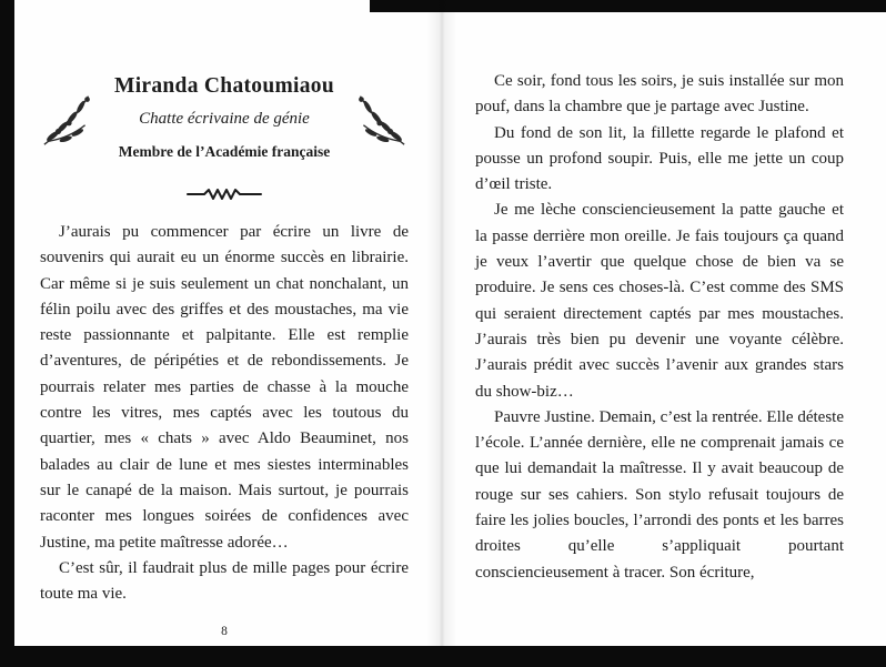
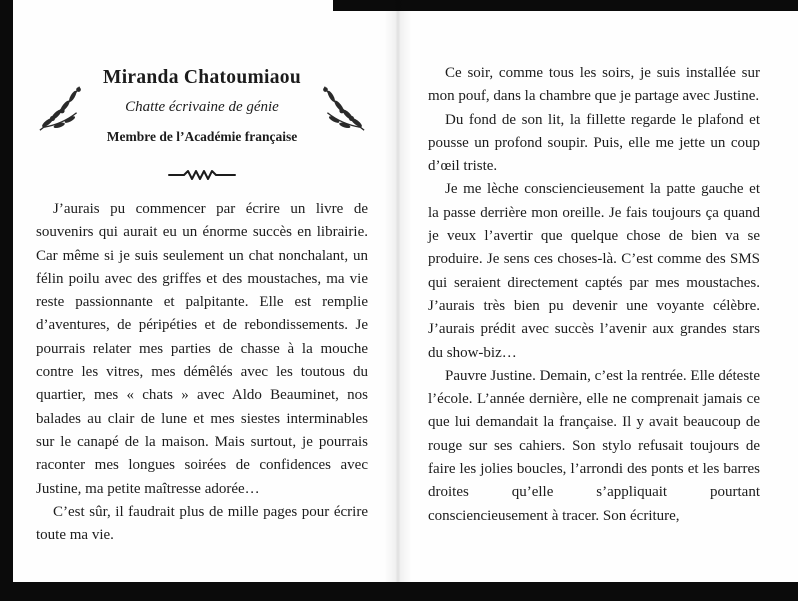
  Miranda Chatoumiaou
  Chatte écrivaine de génie
  Membre de l’Académie française
- J’aurais pu commencer par écrire un livre de souvenirs qui aurait eu un énorme succès en librairie. Car même si je suis seulement un chat nonchalant, un félin poilu avec des griffes et des moustaches, ma vie reste passionnante et palpitante. Elle est remplie d’aventures, de péripéties et de rebondissements. Je pourrais relater mes parties de chasse à la mouche contre les vitres, mes captés avec les toutous du quartier, mes « chats » avec Aldo Beauminet, nos balades au clair de lune et mes siestes interminables sur le canapé de la maison. Mais surtout, je pourrais raconter mes longues soirées de confidences avec Justine, ma petite maîtresse adorée…
+ J’aurais pu commencer par écrire un livre de souvenirs qui aurait eu un énorme succès en librairie. Car même si je suis seulement un chat nonchalant, un félin poilu avec des griffes et des moustaches, ma vie reste passionnante et palpitante. Elle est remplie d’aventures, de péripéties et de rebondissements. Je pourrais relater mes parties de chasse à la mouche contre les vitres, mes démêlés avec les toutous du quartier, mes « chats » avec Aldo Beauminet, nos balades au clair de lune et mes siestes interminables sur le canapé de la maison. Mais surtout, je pourrais raconter mes longues soirées de confidences avec Justine, ma petite maîtresse adorée…
  C’est sûr, il faudrait plus de mille pages pour écrire toute ma vie.
- 8
- Ce soir, fond tous les soirs, je suis installée sur mon pouf, dans la chambre que je partage avec Justine.
+ Ce soir, comme tous les soirs, je suis installée sur mon pouf, dans la chambre que je partage avec Justine.
  Du fond de son lit, la fillette regarde le plafond et pousse un profond soupir. Puis, elle me jette un coup d’œil triste.
  Je me lèche consciencieusement la patte gauche et la passe derrière mon oreille. Je fais toujours ça quand je veux l’avertir que quelque chose de bien va se produire. Je sens ces choses-là. C’est comme des SMS qui seraient directement captés par mes moustaches. J’aurais très bien pu devenir une voyante célèbre. J’aurais prédit avec succès l’avenir aux grandes stars du show-biz…
- Pauvre Justine. Demain, c’est la rentrée. Elle déteste l’école. L’année dernière, elle ne comprenait jamais ce que lui demandait la maîtresse. Il y avait beaucoup de rouge sur ses cahiers. Son stylo refusait toujours de faire les jolies boucles, l’arrondi des ponts et les barres droites qu’elle s’appliquait pourtant consciencieusement à tracer. Son écriture,
+ Pauvre Justine. Demain, c’est la rentrée. Elle déteste l’école. L’année dernière, elle ne comprenait jamais ce que lui demandait la française. Il y avait beaucoup de rouge sur ses cahiers. Son stylo refusait toujours de faire les jolies boucles, l’arrondi des ponts et les barres droites qu’elle s’appliquait pourtant consciencieusement à tracer. Son écriture,
